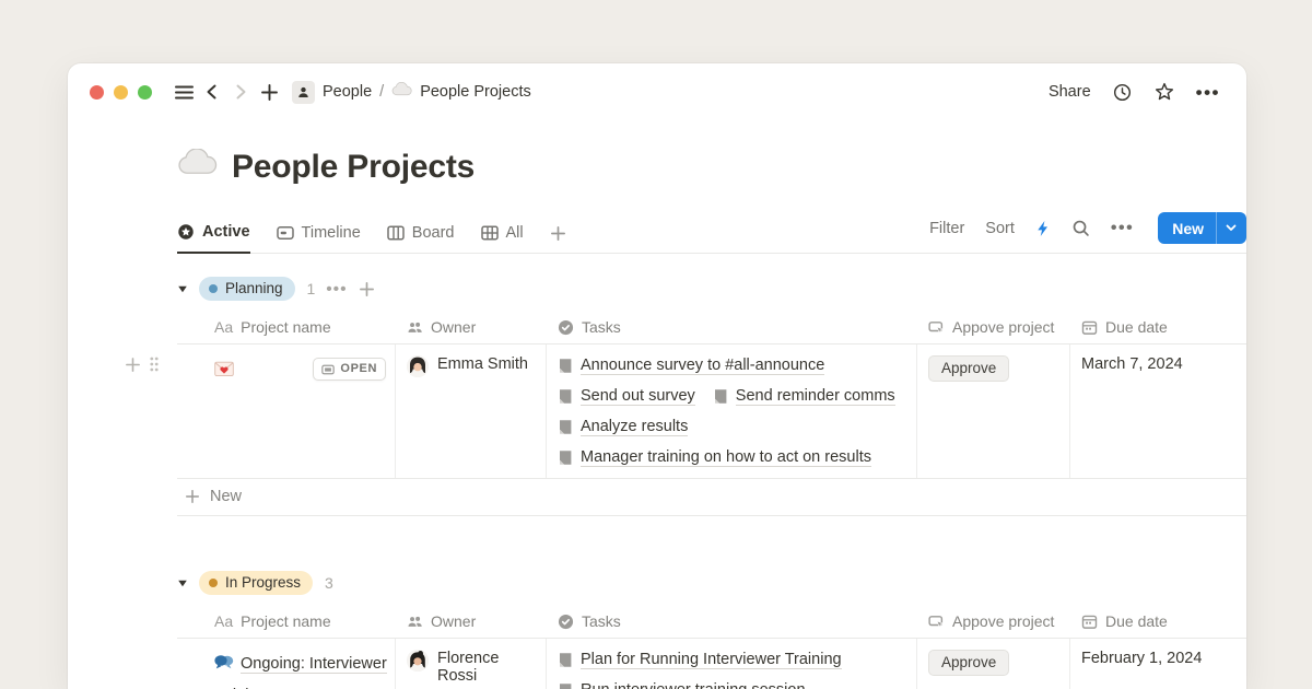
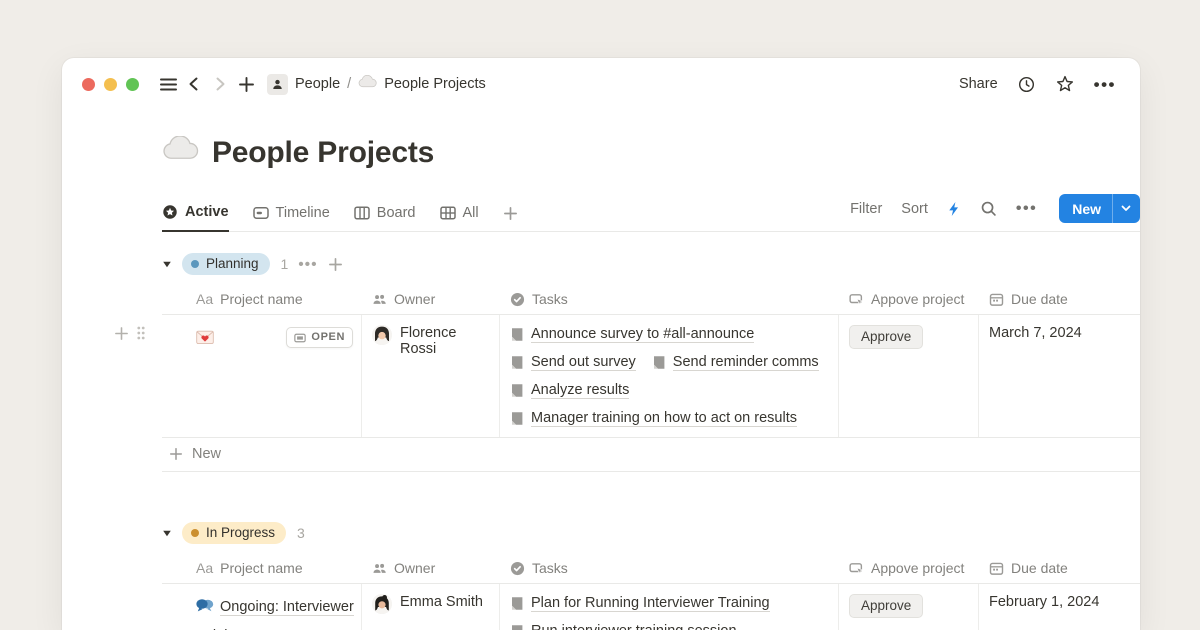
  People
  /
  People Projects
  Share
  •••
  People Projects
  Active
  Timeline
  Board
  All
  Filter
  Sort
  •••
  New
  Planning
  1
  •••
  Aa
  Project name
  Owner
  Tasks
  Appove project
  Due date
  OPEN
- Emma Smith
+ Florence Rossi
  Announce survey to #all-announce
  Send out survey
  Send reminder comms
  Analyze results
  Manager training on how to act on results
  Approve
  March 7, 2024
  New
  In Progress
  3
  Aa
  Project name
  Owner
  Tasks
  Appove project
  Due date
  Ongoing: Interviewer
- Florence Rossi
+ Emma Smith
  Plan for Running Interviewer Training
  Approve
  February 1, 2024
